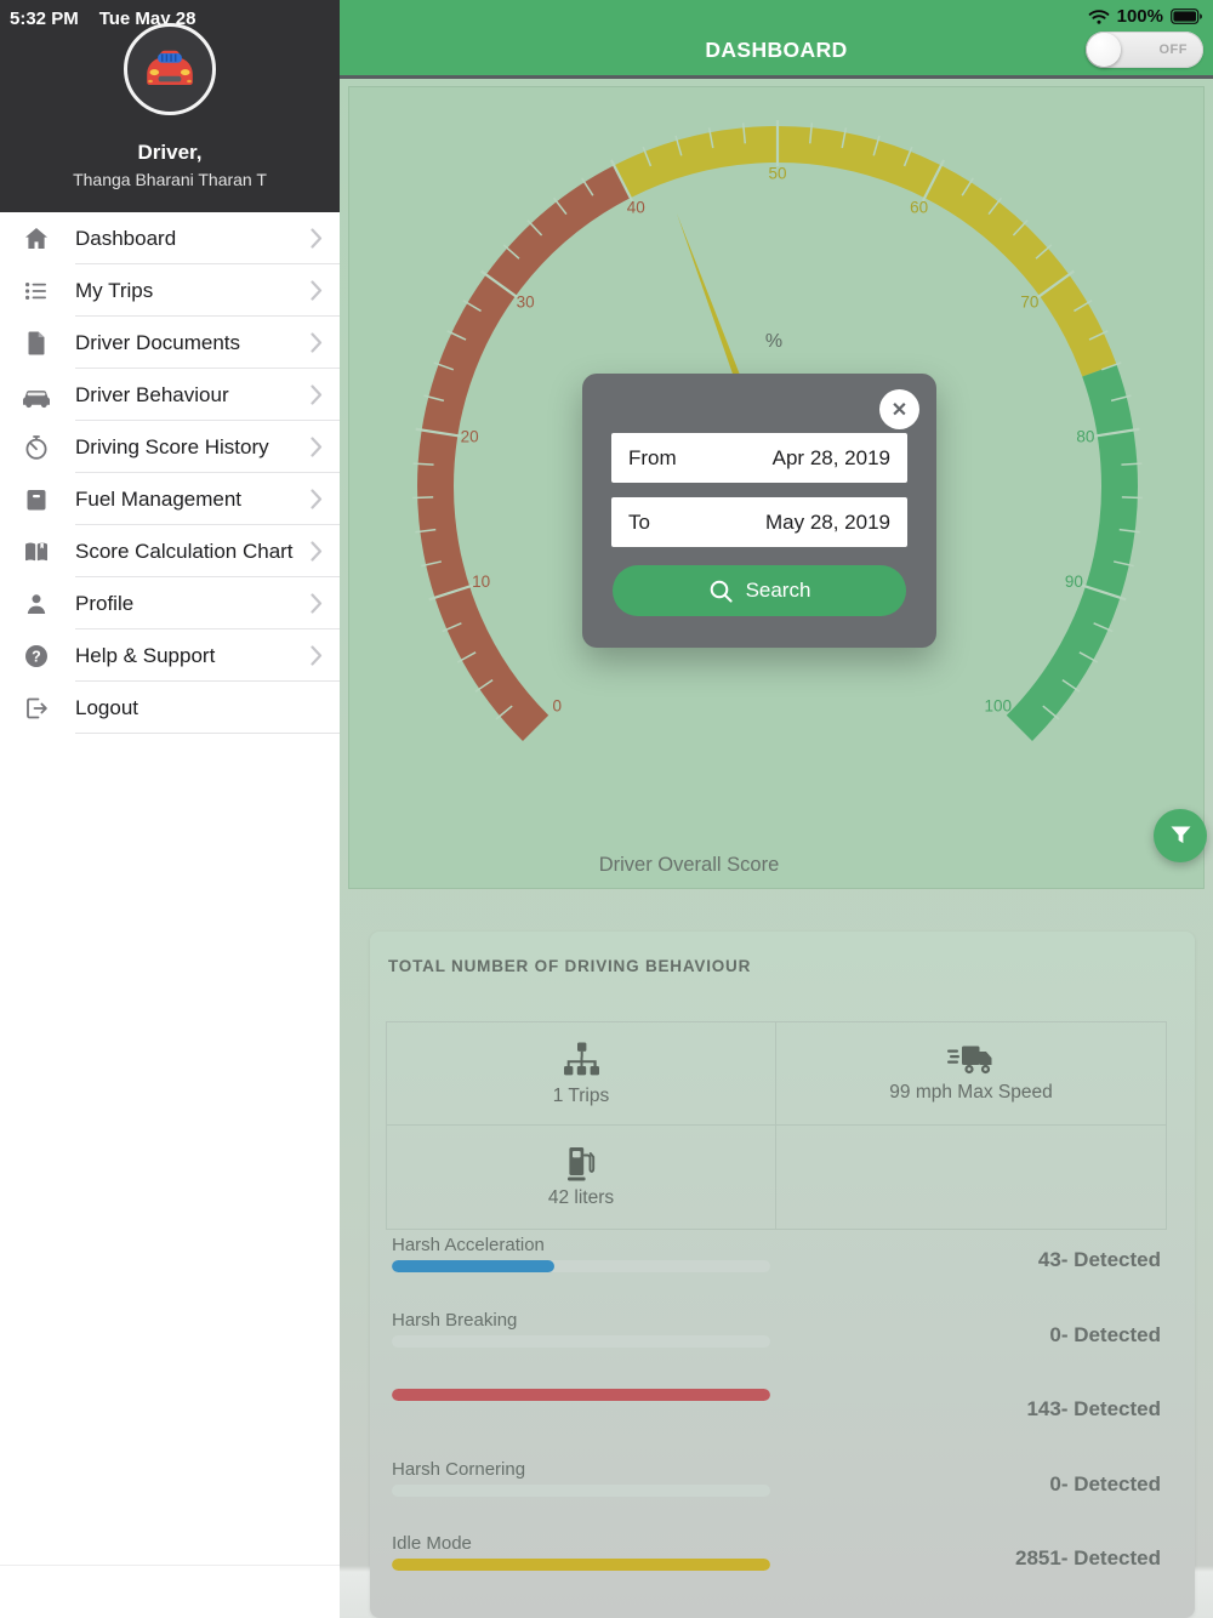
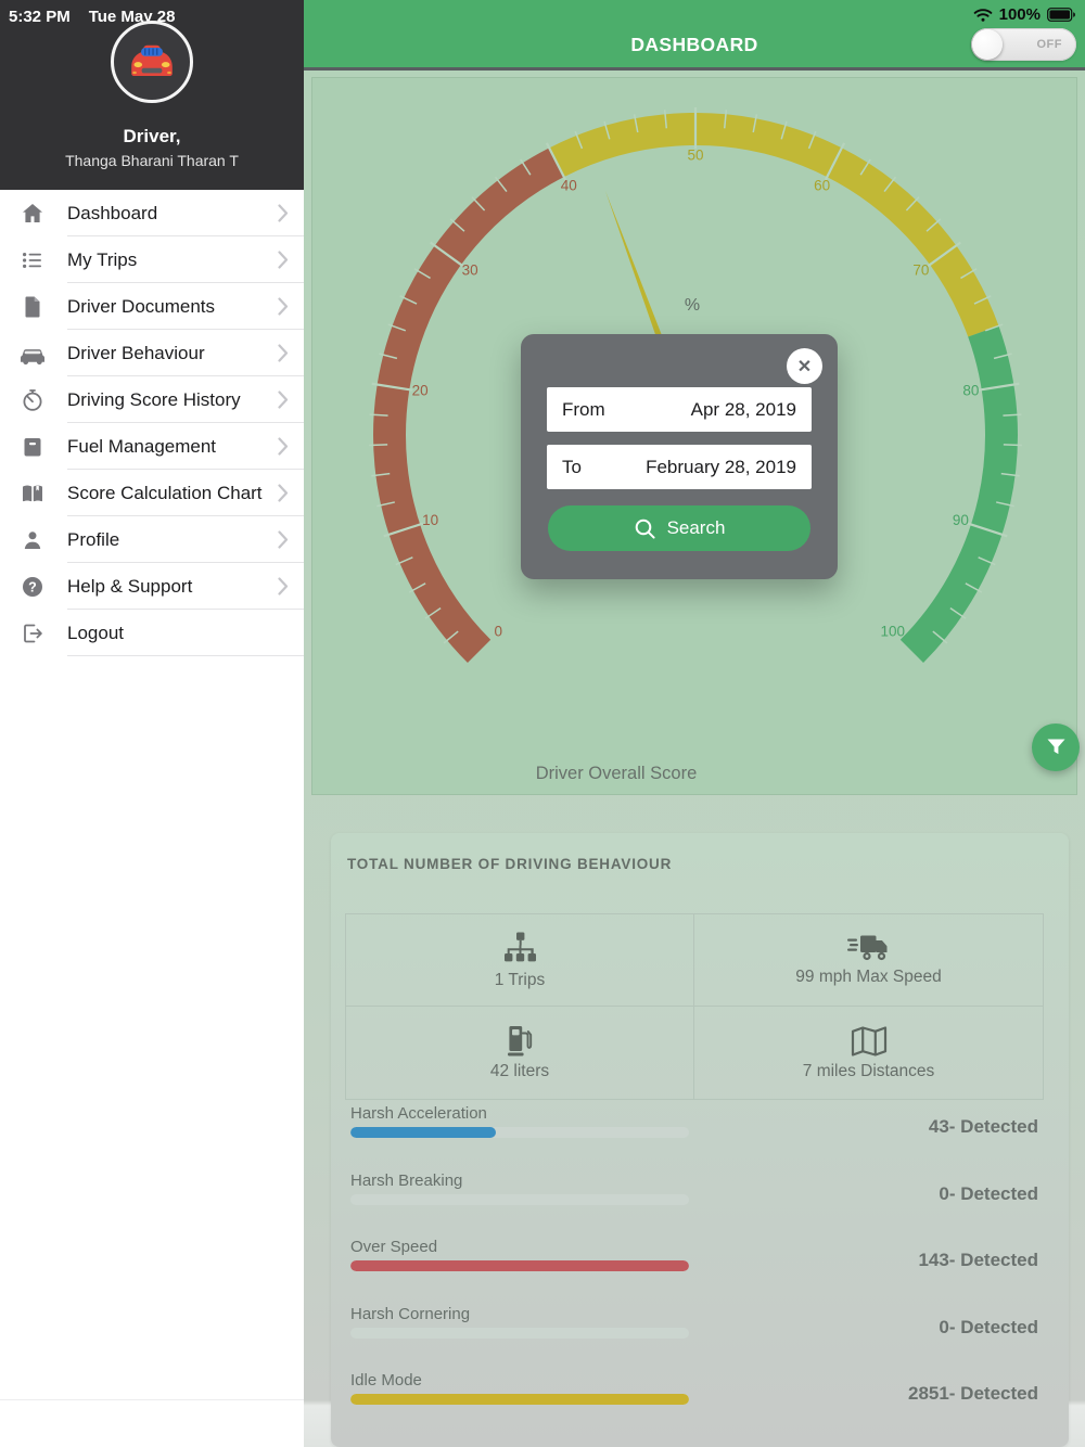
  5:32 PM Tue May 28
  Driver,
  Thanga Bharani Tharan T
  Dashboard
  My Trips
  Driver Documents
  Driver Behaviour
  Driving Score History
  Fuel Management
  Score Calculation Chart
  Profile
  ?
  Help & Support
  Logout
  100%
  DASHBOARD
  OFF
  0
  10
  20
  30
  40
  50
  60
  70
  80
  90
  100
  %
  Driver Overall Score
  ✕
  From
  Apr 28, 2019
  To
- May 28, 2019
+ February 28, 2019
  Search
  TOTAL NUMBER OF DRIVING BEHAVIOUR
  1 Trips
  99 mph Max Speed
  42 liters
+ 7 miles Distances
  Harsh Acceleration
  43- Detected
  Harsh Breaking
  0- Detected
+ Over Speed
  143- Detected
  Harsh Cornering
  0- Detected
  Idle Mode
  2851- Detected
